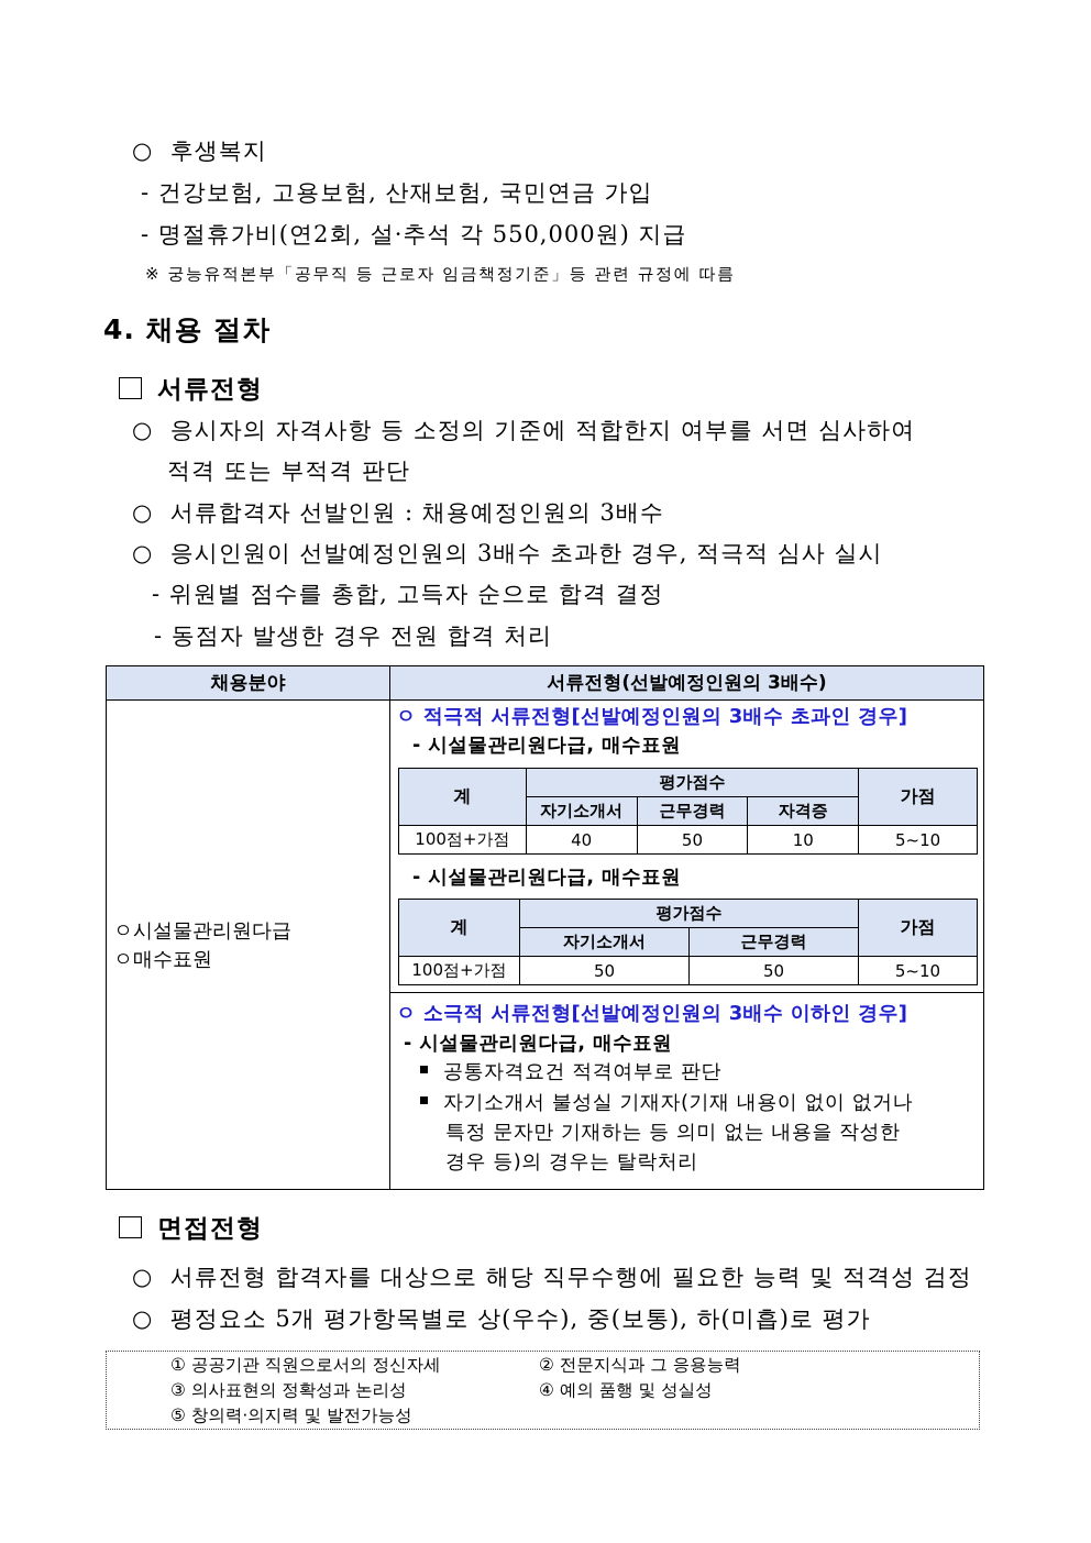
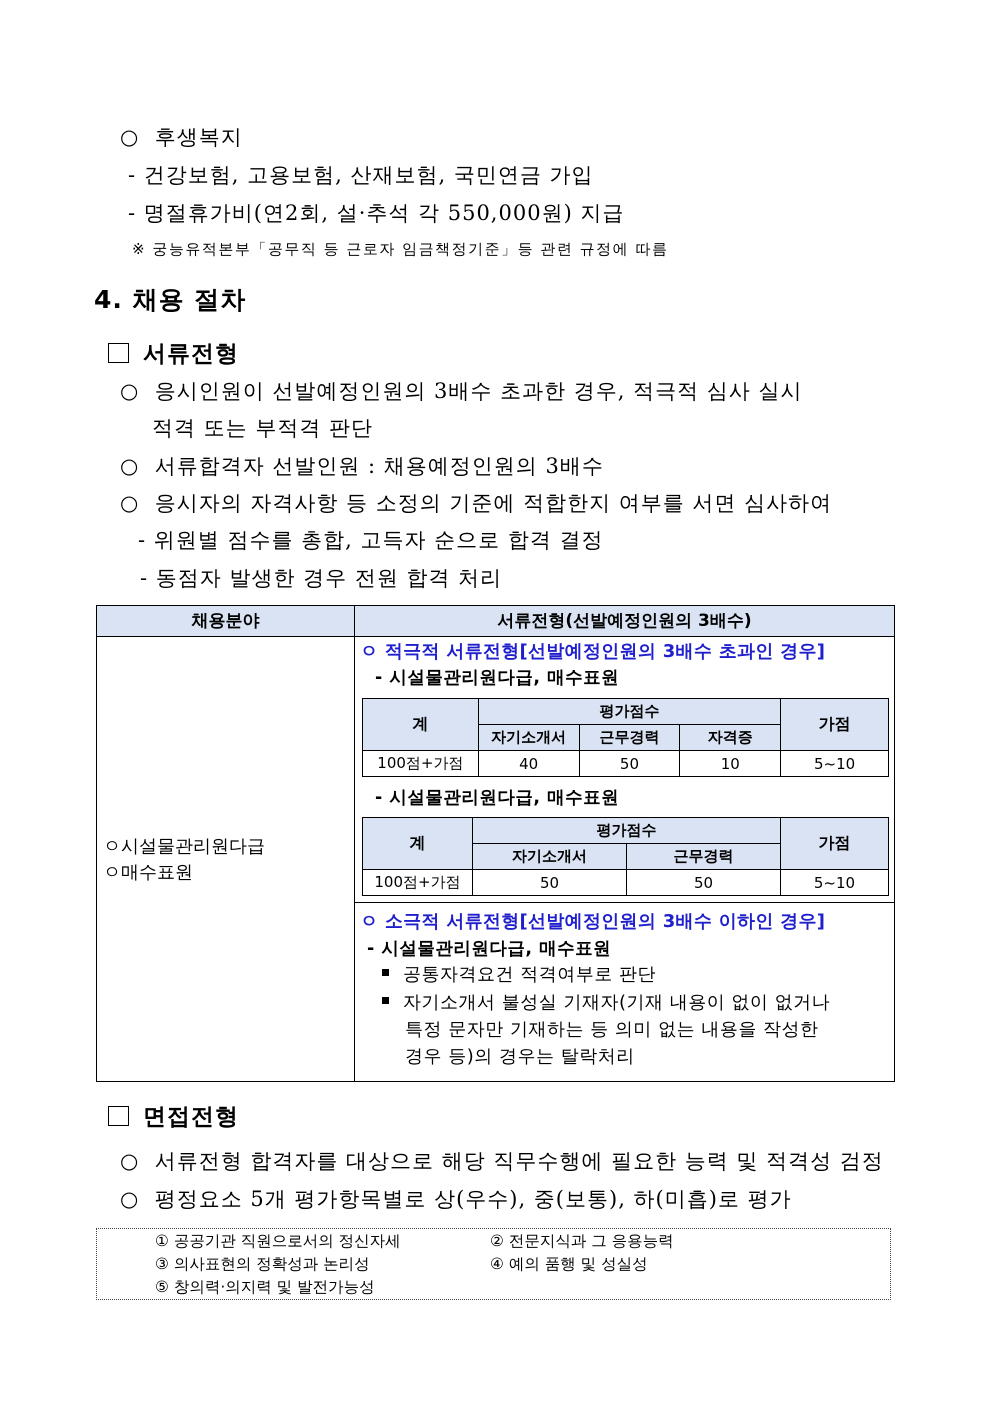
  ○ 후생복지
  - 건강보험, 고용보험, 산재보험, 국민연금 가입
  - 명절휴가비(연2회, 설·추석 각 550,000원) 지급
  ※ 궁능유적본부「공무직 등 근로자 임금책정기준」등 관련 규정에 따름
  4. 채용 절차
  서류전형
- ○ 응시자의 자격사항 등 소정의 기준에 적합한지 여부를 서면 심사하여
+ ○ 응시인원이 선발예정인원의 3배수 초과한 경우, 적극적 심사 실시
  적격 또는 부적격 판단
  ○ 서류합격자 선발인원 : 채용예정인원의 3배수
- ○ 응시인원이 선발예정인원의 3배수 초과한 경우, 적극적 심사 실시
+ ○ 응시자의 자격사항 등 소정의 기준에 적합한지 여부를 서면 심사하여
  - 위원별 점수를 총합, 고득자 순으로 합격 결정
  - 동점자 발생한 경우 전원 합격 처리
  채용분야
  서류전형(선발예정인원의 3배수)
  ㅇ시설물관리원다급
  ㅇ매수표원
  ㅇ 적극적 서류전형[선발예정인원의 3배수 초과인 경우]
  - 시설물관리원다급, 매수표원
  계	평가점수	가점
  자기소개서	근무경력	자격증
  100점+가점	40	50	10	5~10
  - 시설물관리원다급, 매수표원
  계	평가점수	가점
  자기소개서	근무경력
  100점+가점	50	50	5~10
  ㅇ 소극적 서류전형[선발예정인원의 3배수 이하인 경우]
  - 시설물관리원다급, 매수표원
  공통자격요건 적격여부로 판단
  자기소개서 불성실 기재자(기재 내용이 없이 없거나
  특정 문자만 기재하는 등 의미 없는 내용을 작성한
  경우 등)의 경우는 탈락처리
  면접전형
  ○ 서류전형 합격자를 대상으로 해당 직무수행에 필요한 능력 및 적격성 검정
  ○ 평정요소 5개 평가항목별로 상(우수), 중(보통), 하(미흡)로 평가
  ① 공공기관 직원으로서의 정신자세
  ② 전문지식과 그 응용능력
  ③ 의사표현의 정확성과 논리성
  ④ 예의 품행 및 성실성
  ⑤ 창의력·의지력 및 발전가능성
